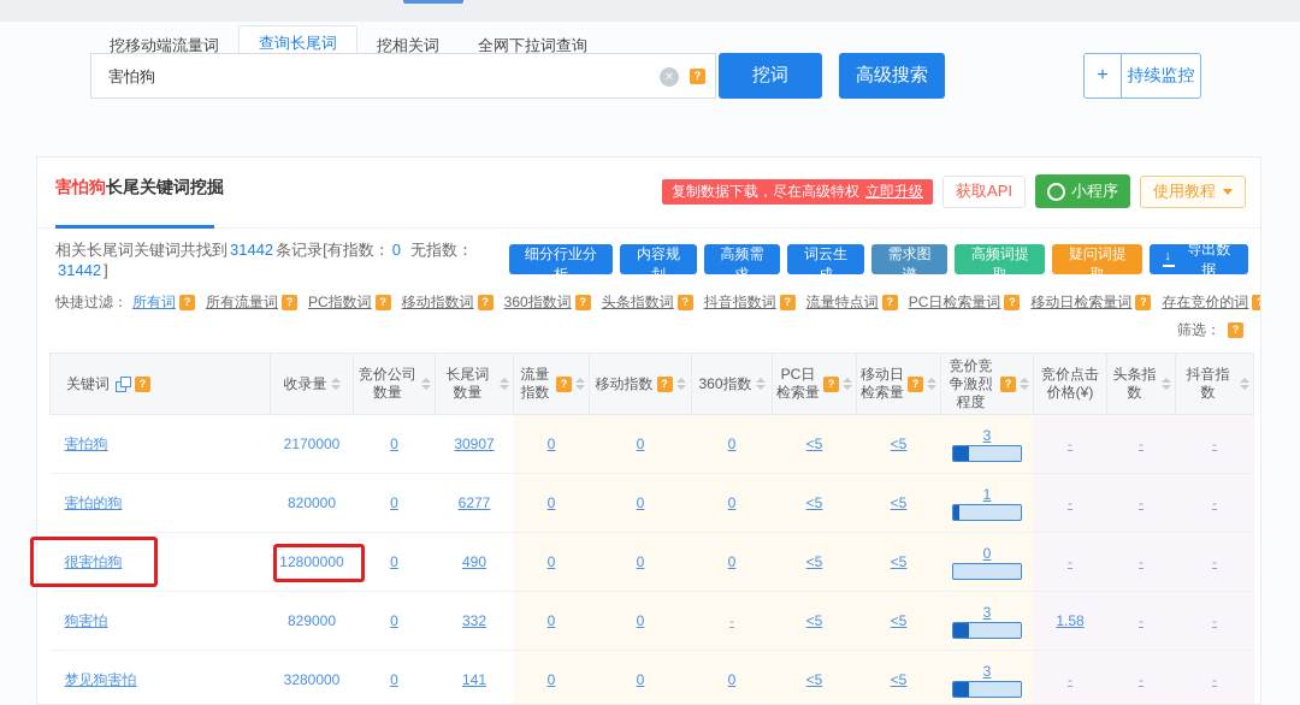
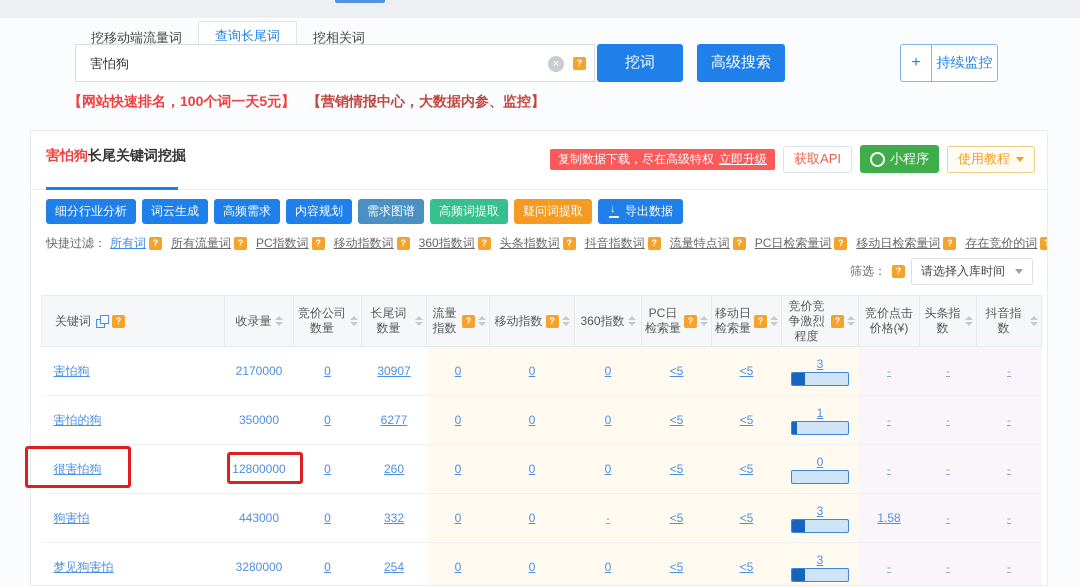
  挖移动端流量词
  查询长尾词
  挖相关词
- 全网下拉词查询
  害怕狗
  ×
  ?
  挖词
  高级搜索
  +
  持续监控
+ 【网站快速排名，100个词一天5元】 【营销情报中心，大数据内参、监控】
  害怕狗长尾关键词挖掘
  复制数据下载，尽在高级特权
  立即升级
  获取API
  小程序
  使用教程
- 相关长尾词关键词共找到 31442 条记录[有指数： 0 无指数：31442 ]
  细分行业分析
- 内容规划
+ 词云生成
  高频需求
- 词云生成
+ 内容规划
  需求图谱
  高频词提取
  疑问词提取
  ↓
  导出数据
  快捷过滤：
  所有词 ? 所有流量词 ? PC指数词 ? 移动指数词 ? 360指数词 ? 头条指数词 ? 抖音指数词 ? 流量特点词 ? PC日检索量词 ? 移动日检索量词 ? 存在竞价的词 ?
  筛选：
  ?
+ 请选择入库时间
  关键词 ?	收录量	竞价公司数量	长尾词数量	流量指数?	移动指数 ?	360指数	PC日检索量?	移动日检索量?	竞价竞争激烈程度?	竞价点击价格(¥)	头条指数	抖音指数
  害怕狗	2170000	0	30907	0	0	0	<5	<5	3	-	-	-
- 害怕的狗	820000	0	6277	0	0	0	<5	<5	1	-	-	-
+ 害怕的狗	350000	0	6277	0	0	0	<5	<5	1	-	-	-
- 很害怕狗	12800000	0	490	0	0	0	<5	<5	0	-	-	-
+ 很害怕狗	12800000	0	260	0	0	0	<5	<5	0	-	-	-
- 狗害怕	829000	0	332	0	0	-	<5	<5	3	1.58	-	-
+ 狗害怕	443000	0	332	0	0	-	<5	<5	3	1.58	-	-
- 梦见狗害怕	3280000	0	141	0	0	0	<5	<5	3	-	-	-
+ 梦见狗害怕	3280000	0	254	0	0	0	<5	<5	3	-	-	-
